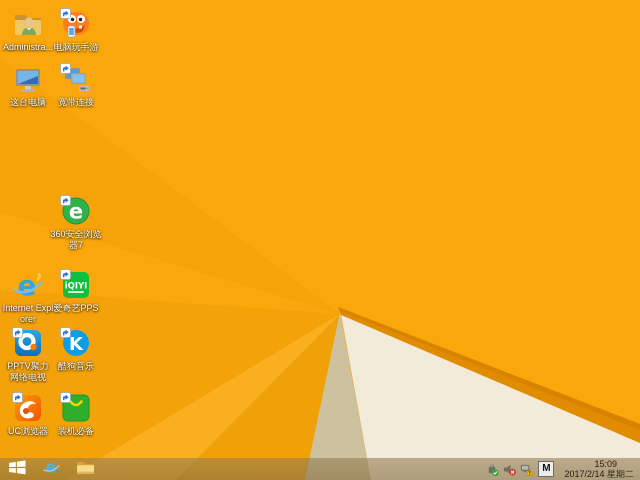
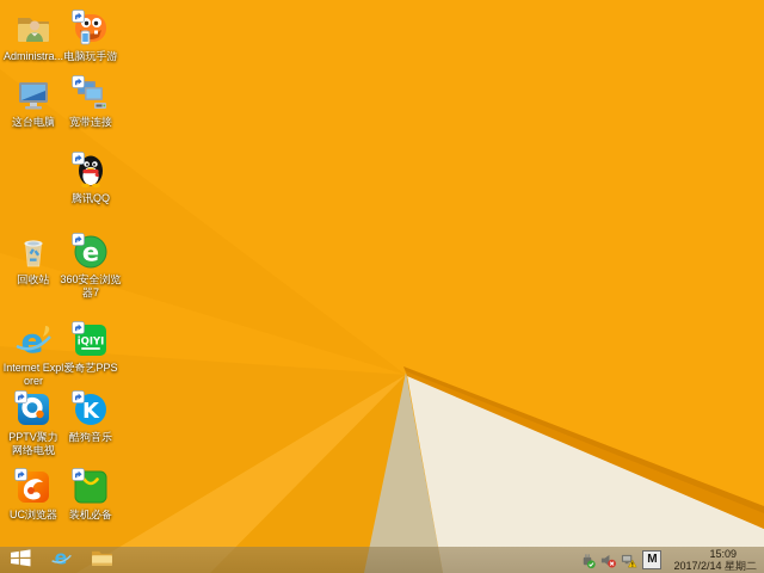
  Administra...
  电脑玩手游
  这台电脑
  宽带连接
+ 腾讯QQ
+ 回收站
  e
  360安全浏览器7
  e
  Internet Explorer
  iQIYI
  爱奇艺PPS
  PPTV聚力 网络电视
  K
  酷狗音乐
  UC浏览器
  装机必备
  e
  M
  15:09
  2017/2/14 星期二
